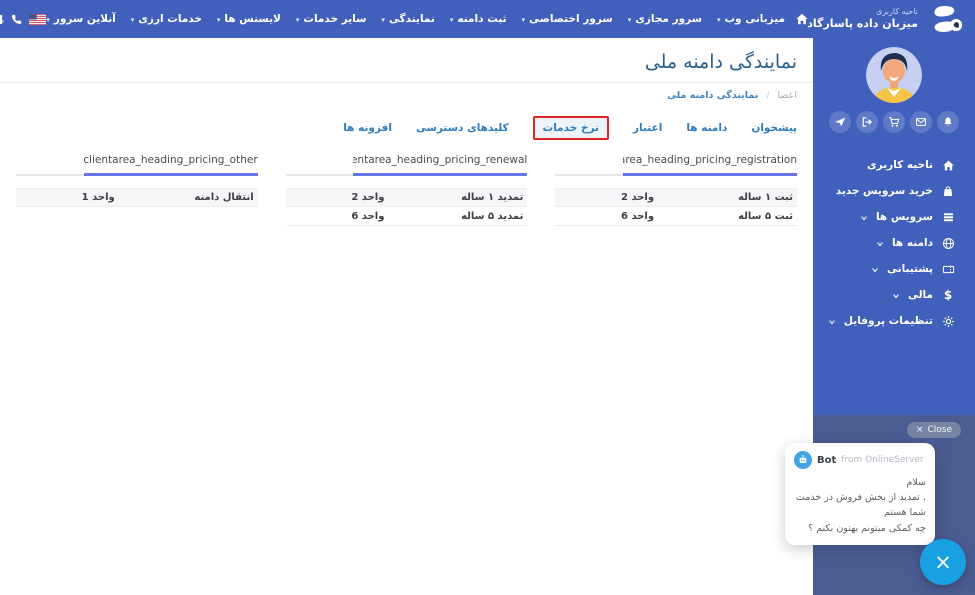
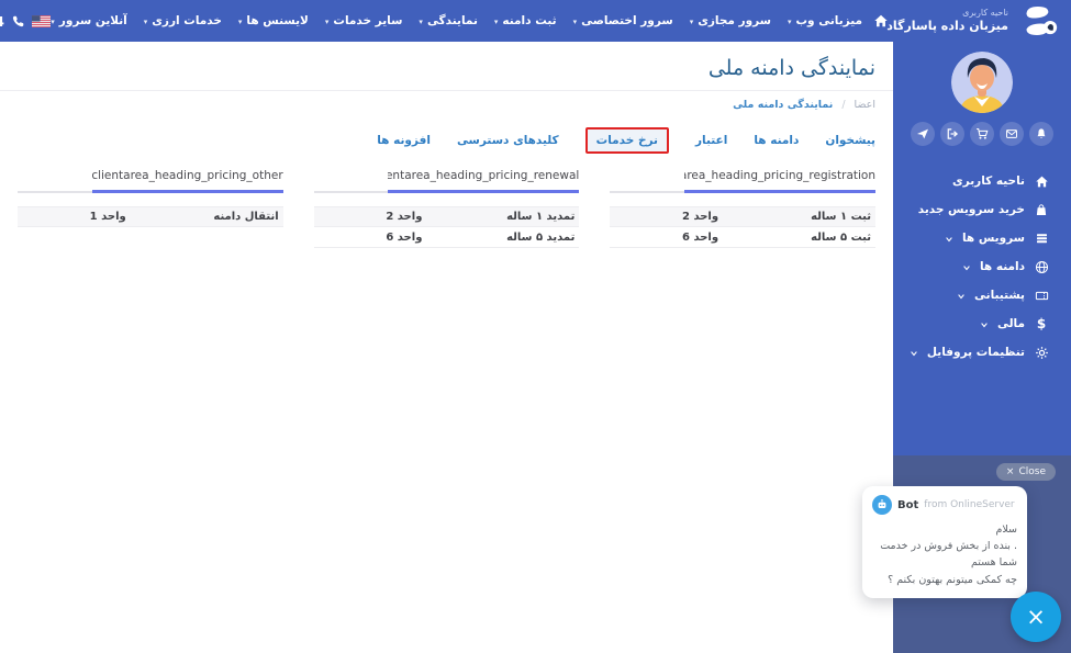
  ناحیه کاربری
  میزبان داده پاسارگاد
  میزبانی وب
  ▾
  سرور مجازی
  ▾
  سرور اختصاصی
  ▾
  ثبت دامنه
  ▾
  نمایندگی
  ▾
  سایر خدمات
  ▾
  لایسنس ها
  ▾
  خدمات ارزی
  ▾
  آنلاین سرور
  ▾
  ناحیه کاربری
  خرید سرویس جدید
  سرویس ها
  دامنه ها
  پشتیبانی
  $
  مالی
  تنظیمات پروفایل
  نمایندگی دامنه ملی
  اعضا / نمایندگی دامنه ملی
  پیشخوان
  دامنه ها
  اعتبار
  نرخ خدمات
  کلیدهای دسترسی
  افزونه ها
  area_heading_pricing_registration
  ثبت ۱ ساله
  2 واحد
  ثبت ۵ ساله
  6 واحد
  entarea_heading_pricing_renewal
  تمدید ۱ ساله
  2 واحد
  تمدید ۵ ساله
  6 واحد
  clientarea_heading_pricing_other
  انتقال دامنه
  1 واحد
  ×
  Close
  Bot
  from OnlineServer
  سلام
- . تمدید از بخش فروش در خدمت شما هستم
+ . بنده از بخش فروش در خدمت شما هستم
  چه کمکی میتونم بهتون بکنم ؟
  ×
